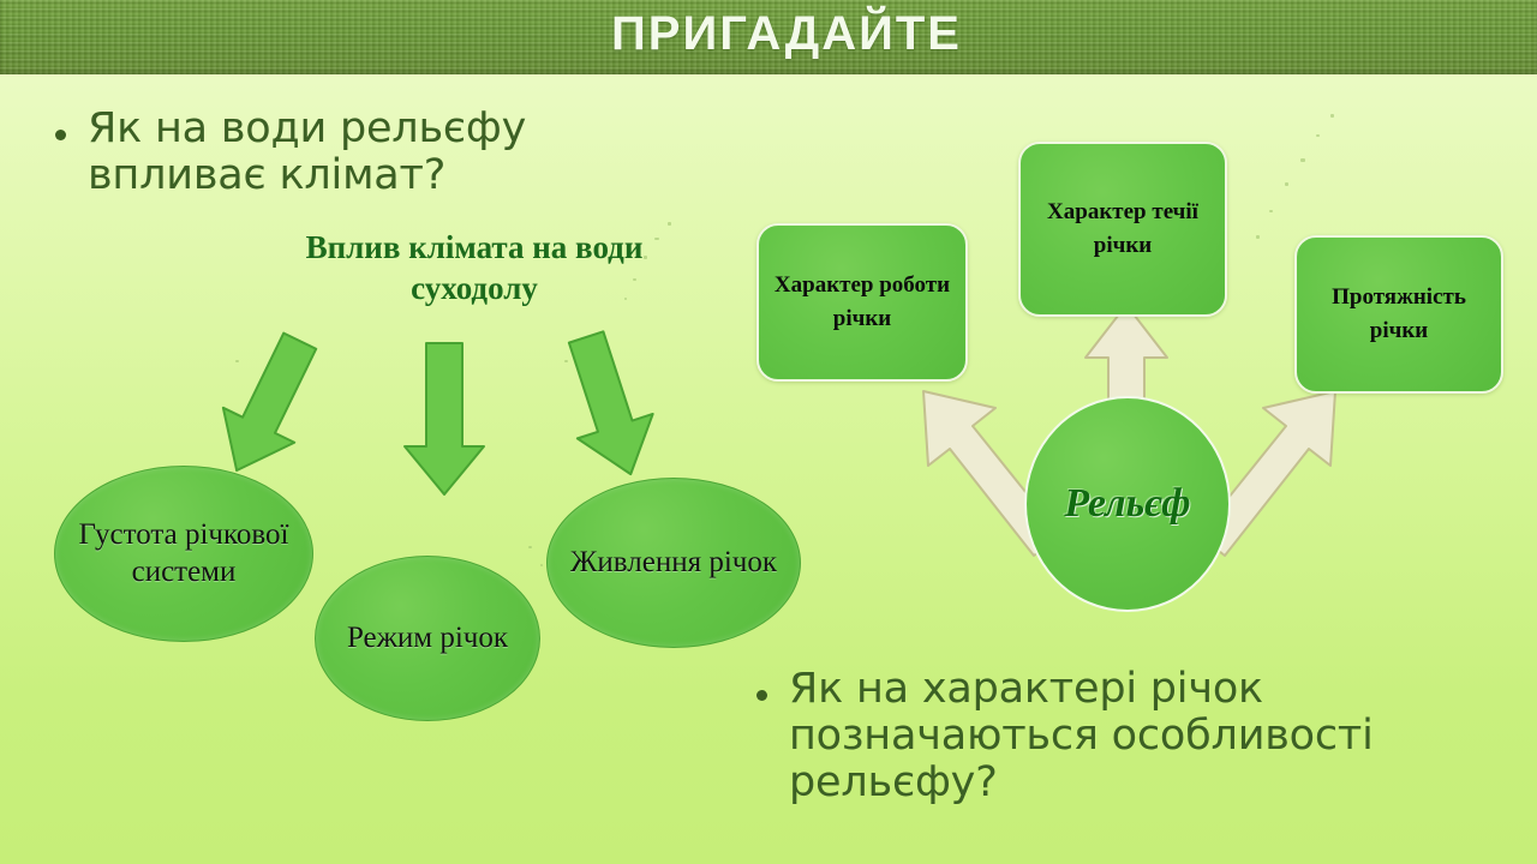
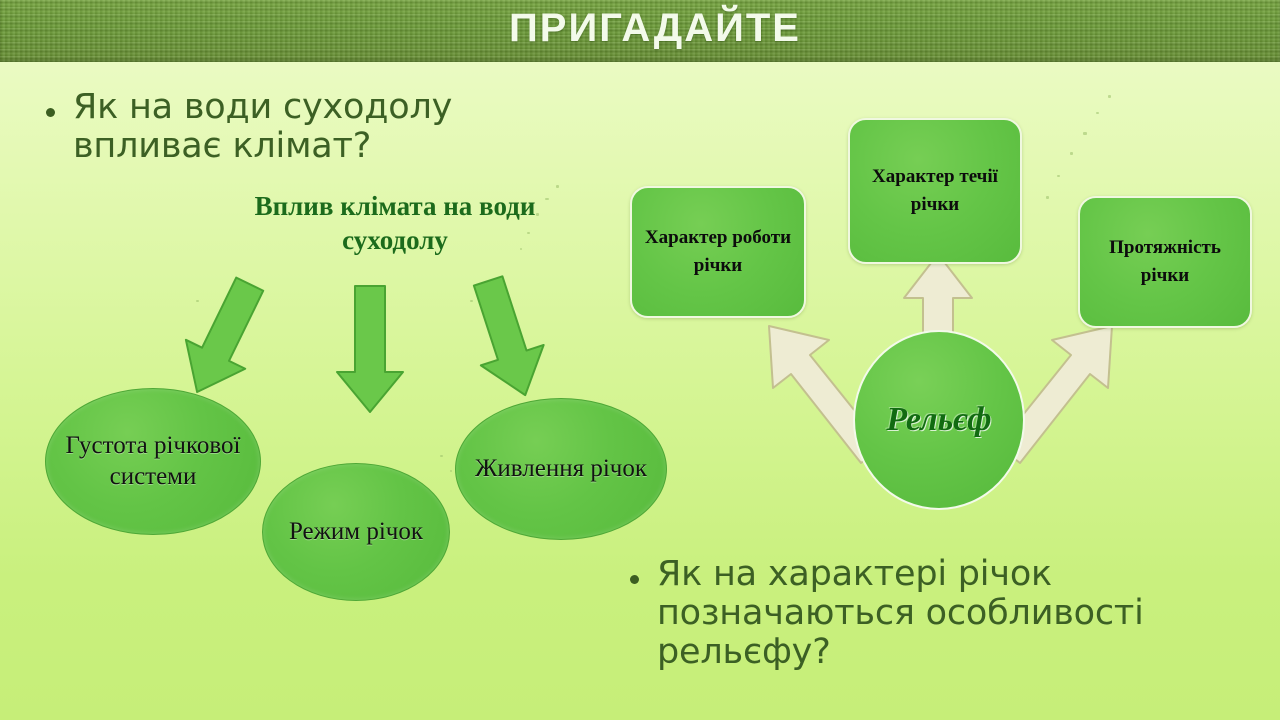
  ПРИГАДАЙТЕ
- Як на води рельєфу впливає клімат?
+ Як на води суходолу впливає клімат?
  Вплив клімата на води суходолу
  Густота річкової системи
  Режим річок
  Живлення річок
  Характер роботи річки
  Характер течії річки
  Протяжність річки
  Рельєф
  Як на характері річок позначаються особливості рельєфу?
